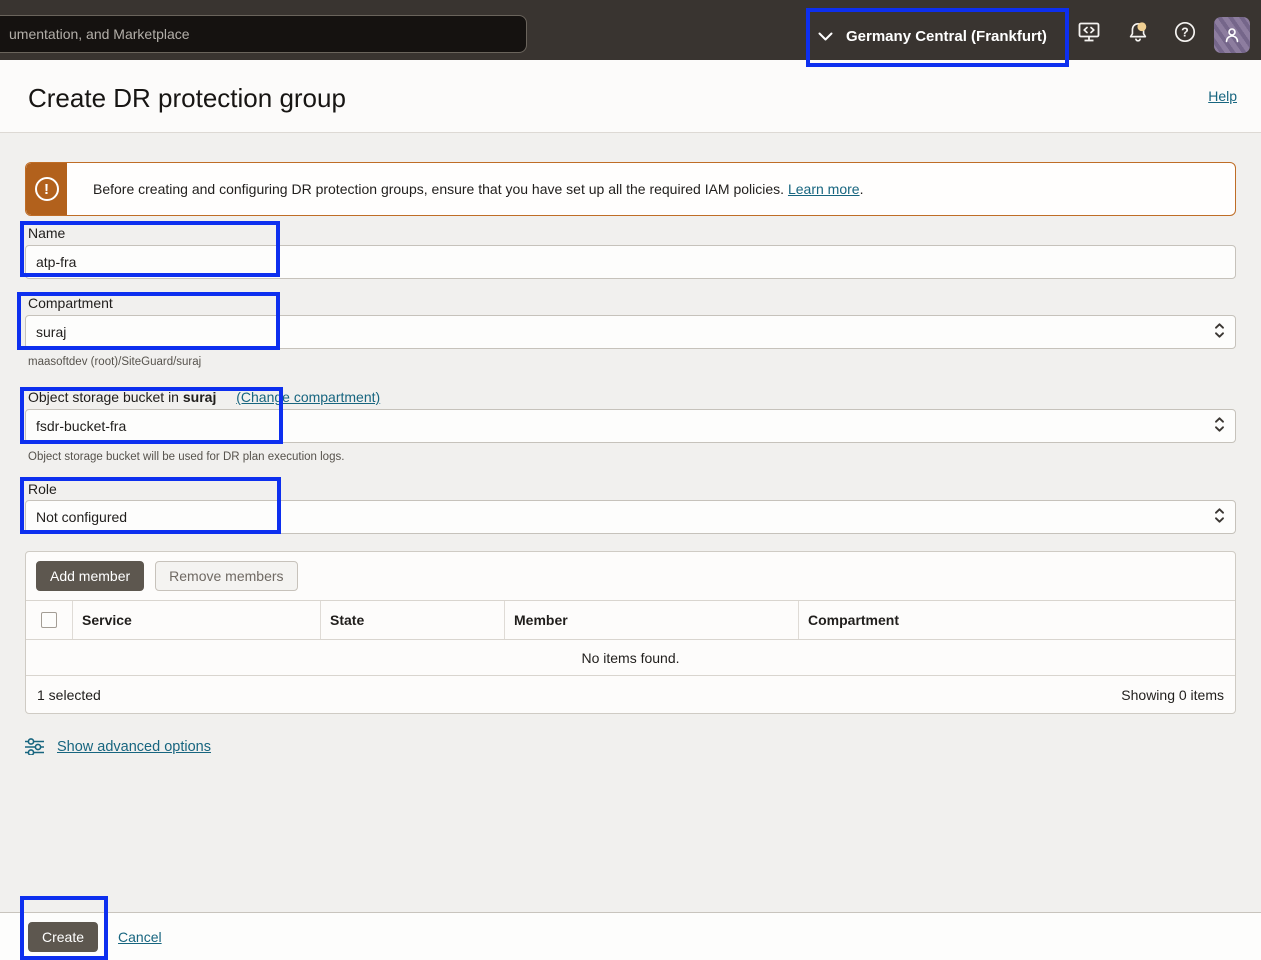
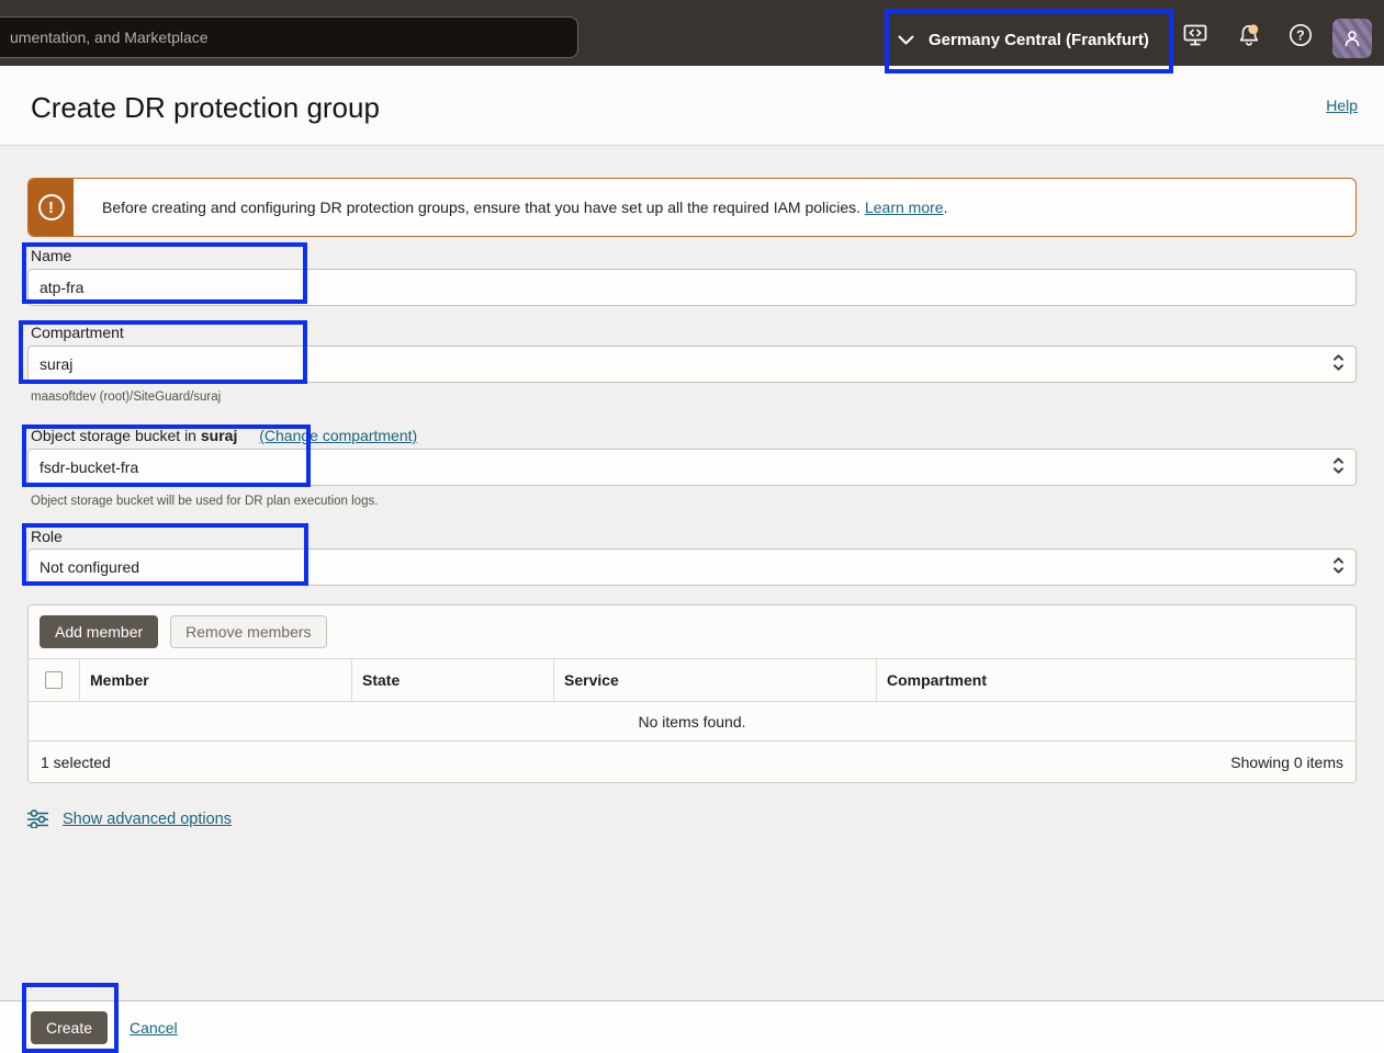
  umentation, and Marketplace
  Germany Central (Frankfurt)
  ?
  Create DR protection group
  Help
  !
  Before creating and configuring DR protection groups, ensure that you have set up all the required IAM policies.
  Learn more
  .
  Name
  atp-fra
  Compartment
  suraj
  maasoftdev (root)/SiteGuard/suraj
  Object storage bucket in suraj (Change compartment)
  fsdr-bucket-fra
  Object storage bucket will be used for DR plan execution logs.
  Role
  Not configured
  Add member
  Remove members
- Service
+ Member
  State
- Member
+ Service
  Compartment
  No items found.
  1 selected
  Showing 0 items
  Show advanced options
  Create
  Cancel
